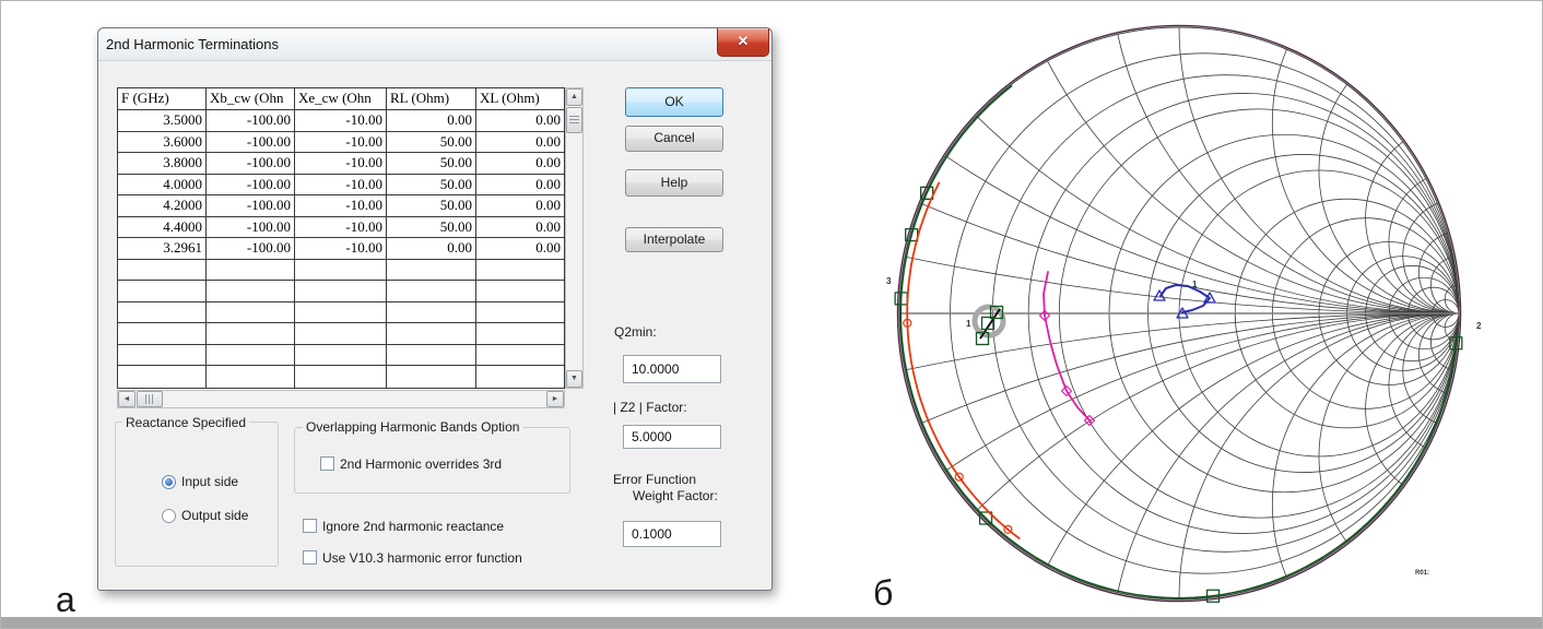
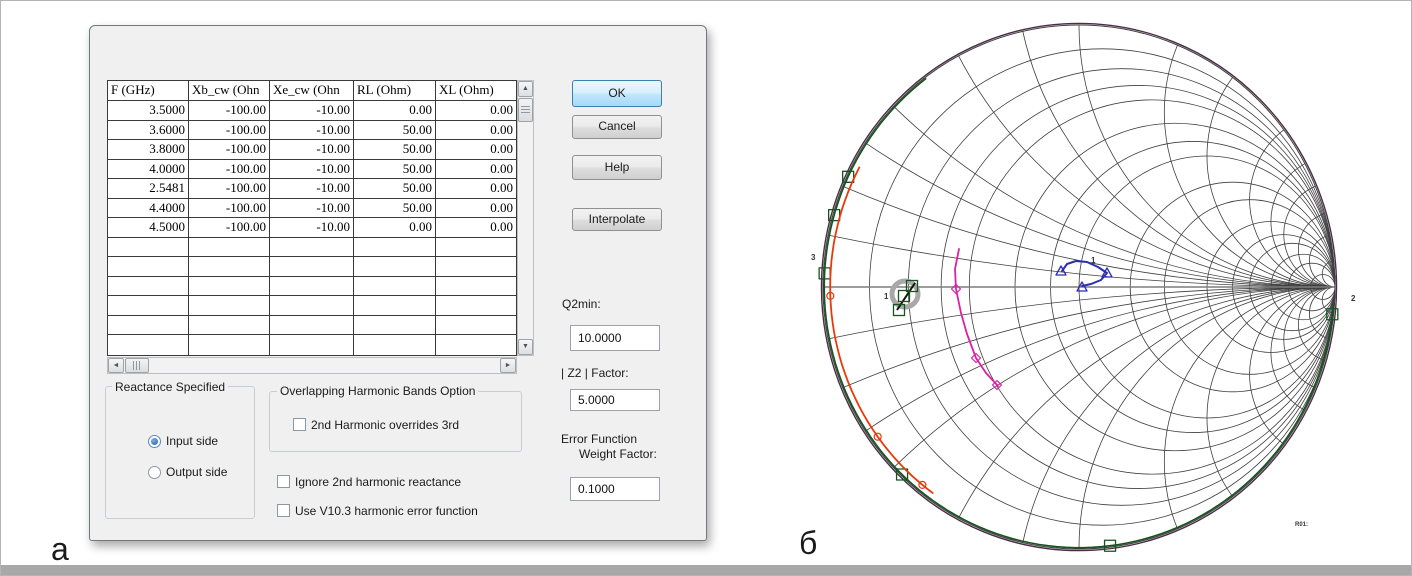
  а
  б
  3
  2
  1
  1
- 2nd Harmonic Terminations
- ✕
  F (GHz)
  Xb_cw (Ohn
  Xe_cw (Ohn
  RL (Ohm)
  XL (Ohm)
  3.5000
  -100.00
  -10.00
  0.00
  0.00
  3.6000
  -100.00
  -10.00
  50.00
  0.00
  3.8000
  -100.00
  -10.00
  50.00
  0.00
  4.0000
  -100.00
  -10.00
  50.00
  0.00
- 4.2000
+ 2.5481
  -100.00
  -10.00
  50.00
  0.00
  4.4000
  -100.00
  -10.00
  50.00
  0.00
- 3.2961
+ 4.5000
  -100.00
  -10.00
  0.00
  0.00
  OK
  Cancel
  Help
  Interpolate
  Q2min:
  10.0000
  | Z2 | Factor:
  5.0000
  Error Function
  Weight Factor:
  0.1000
  Reactance Specified
  Input side
  Output side
  Overlapping Harmonic Bands Option
  2nd Harmonic overrides 3rd
  Ignore 2nd harmonic reactance
  Use V10.3 harmonic error function
